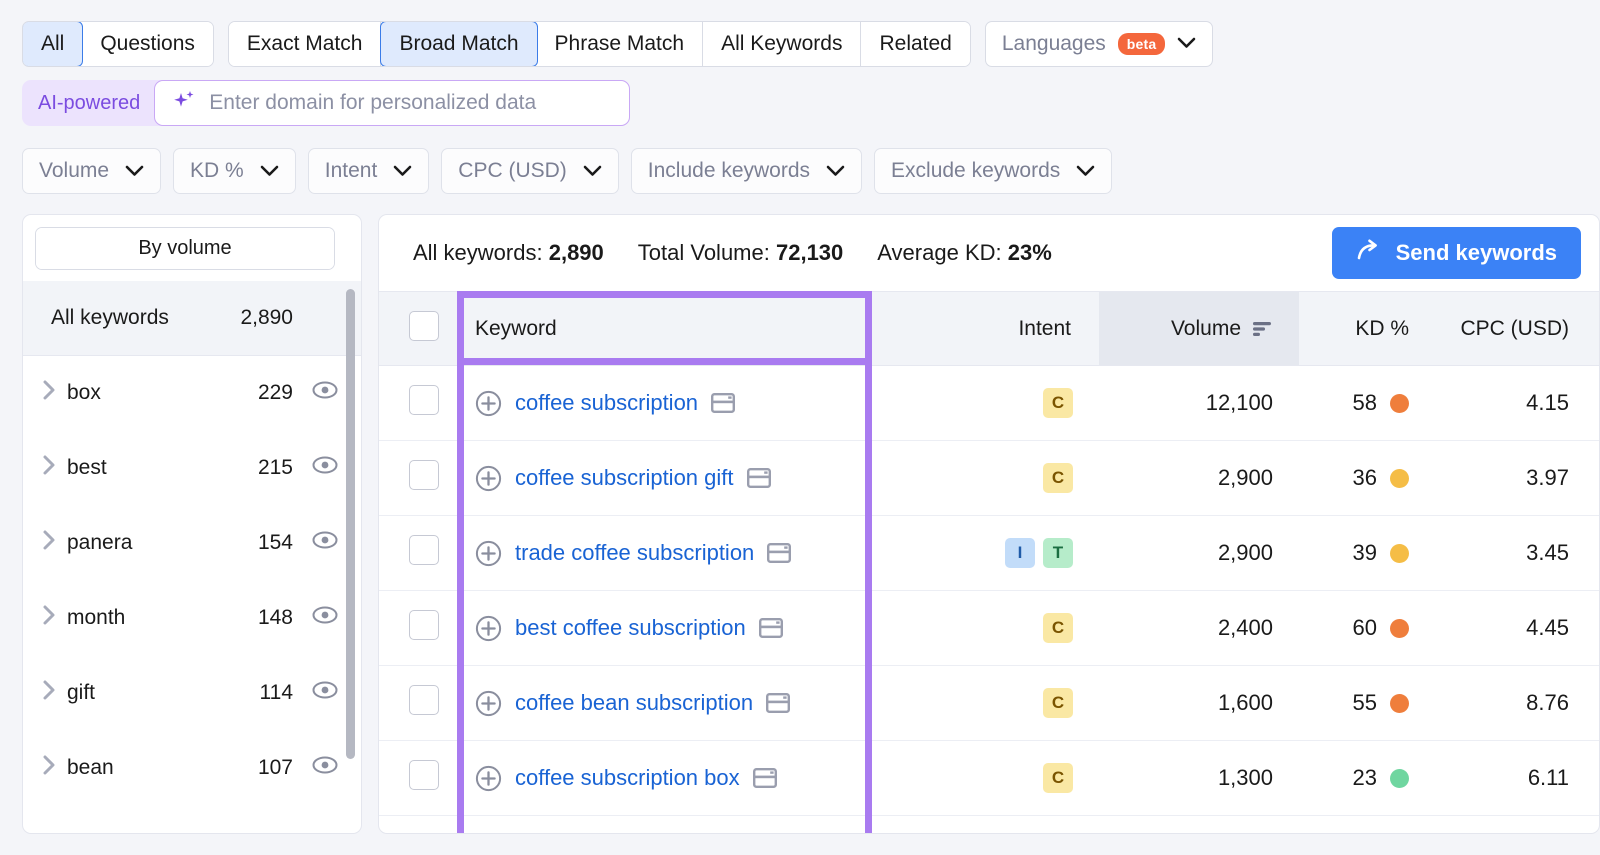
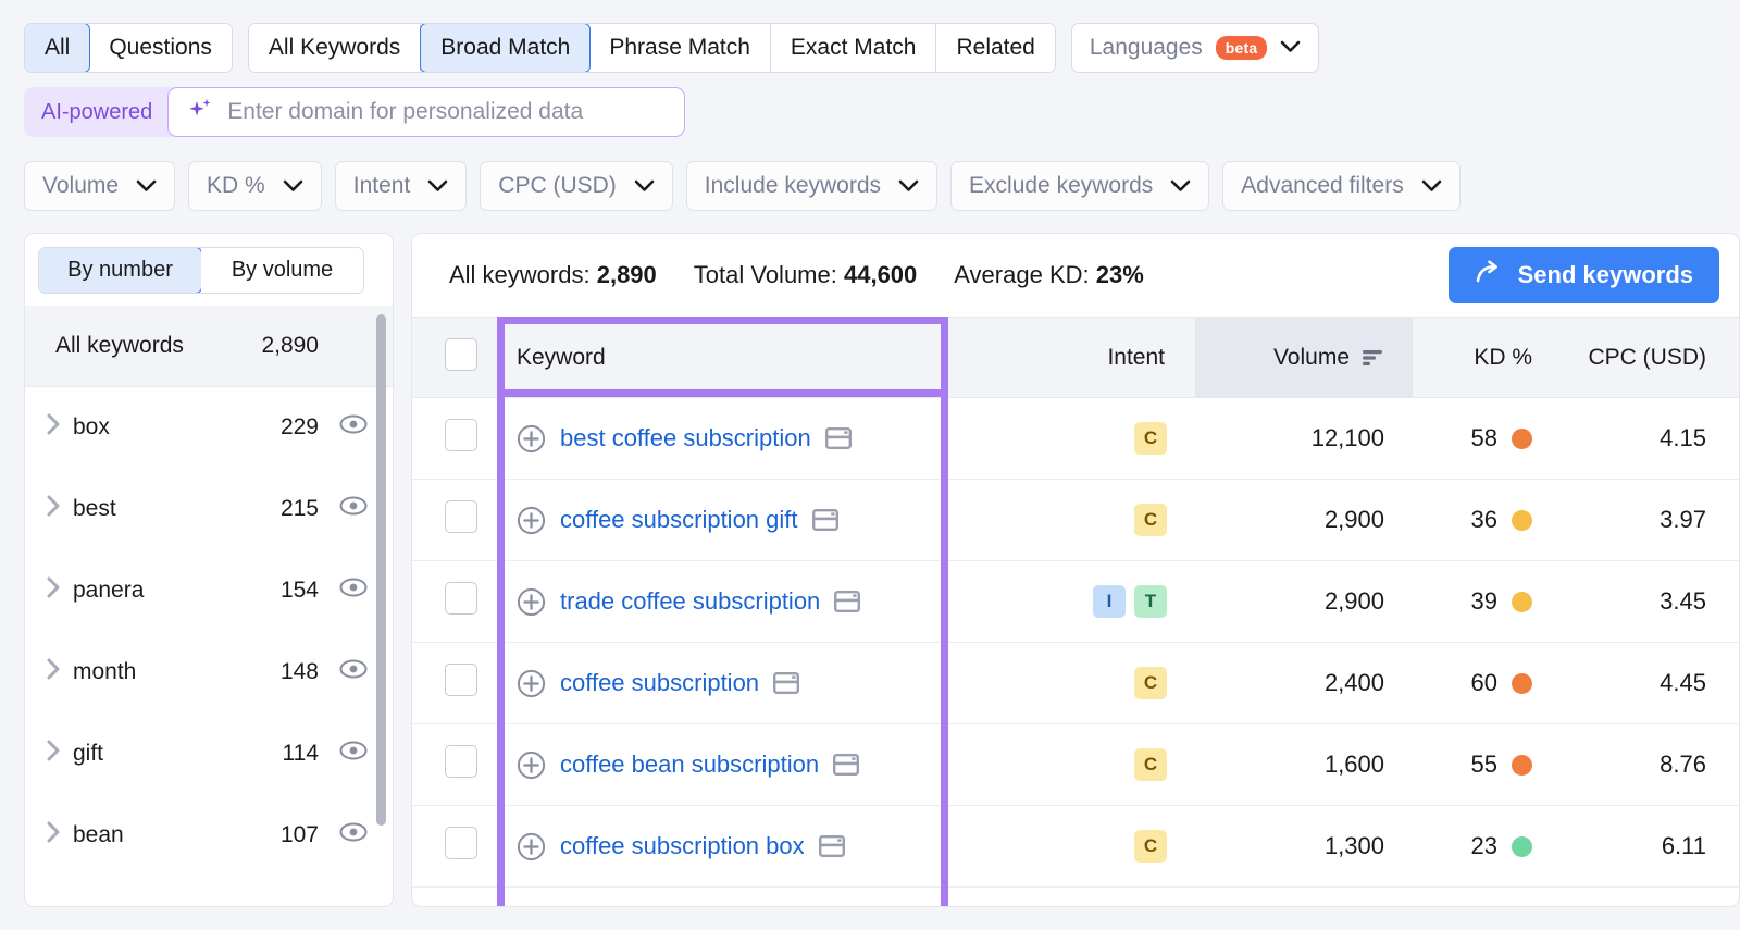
  All
  Questions
- Exact Match
+ All Keywords
  Broad Match
  Phrase Match
- All Keywords
+ Exact Match
  Related
  Languages
  beta
  AI-powered
  Enter domain for personalized data
  Volume
  KD %
  Intent
  CPC (USD)
  Include keywords
  Exclude keywords
+ Advanced filters
+ By number
  By volume
  All keywords
  2,890
  box
  229
  best
  215
  panera
  154
  month
  148
  gift
  114
  bean
  107
  All keywords: 2,890
- Total Volume: 72,130
+ Total Volume: 44,600
  Average KD: 23%
  Send keywords
  	Keyword	Intent	Volume	KD %	CPC (USD)
- 	coffee subscription	C	12,100	58	4.15
+ 	best coffee subscription	C	12,100	58	4.15
  	coffee subscription gift	C	2,900	36	3.97
  	trade coffee subscription	I T	2,900	39	3.45
- 	best coffee subscription	C	2,400	60	4.45
+ 	coffee subscription	C	2,400	60	4.45
  	coffee bean subscription	C	1,600	55	8.76
  	coffee subscription box	C	1,300	23	6.11
